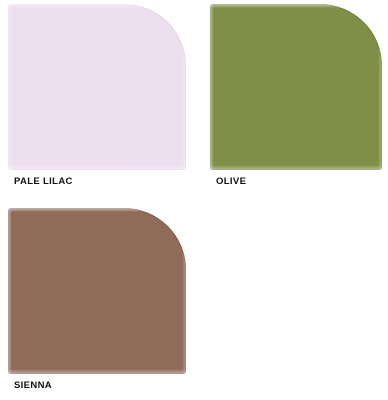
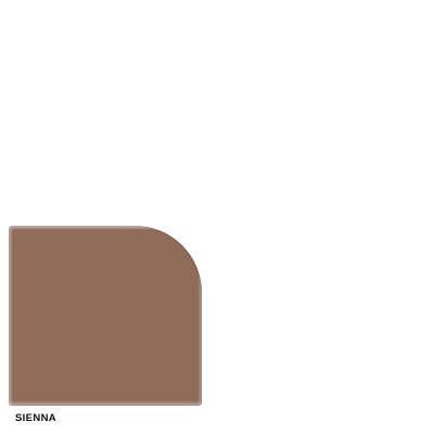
- PALE LILAC
- OLIVE
  SIENNA
